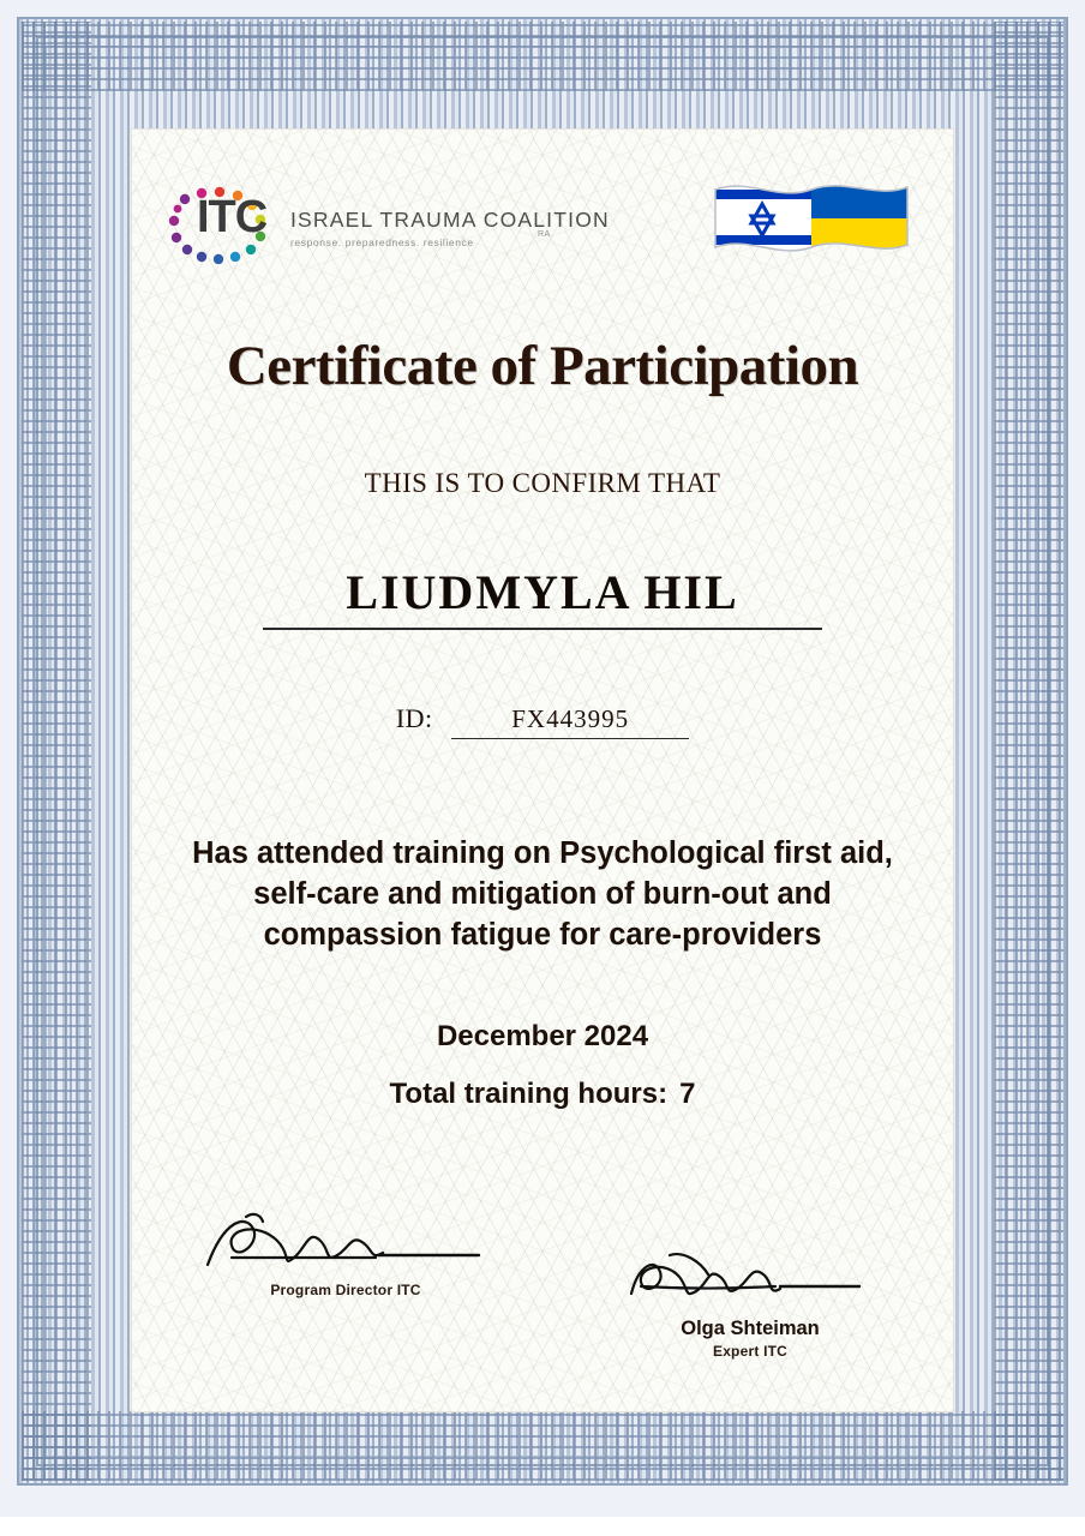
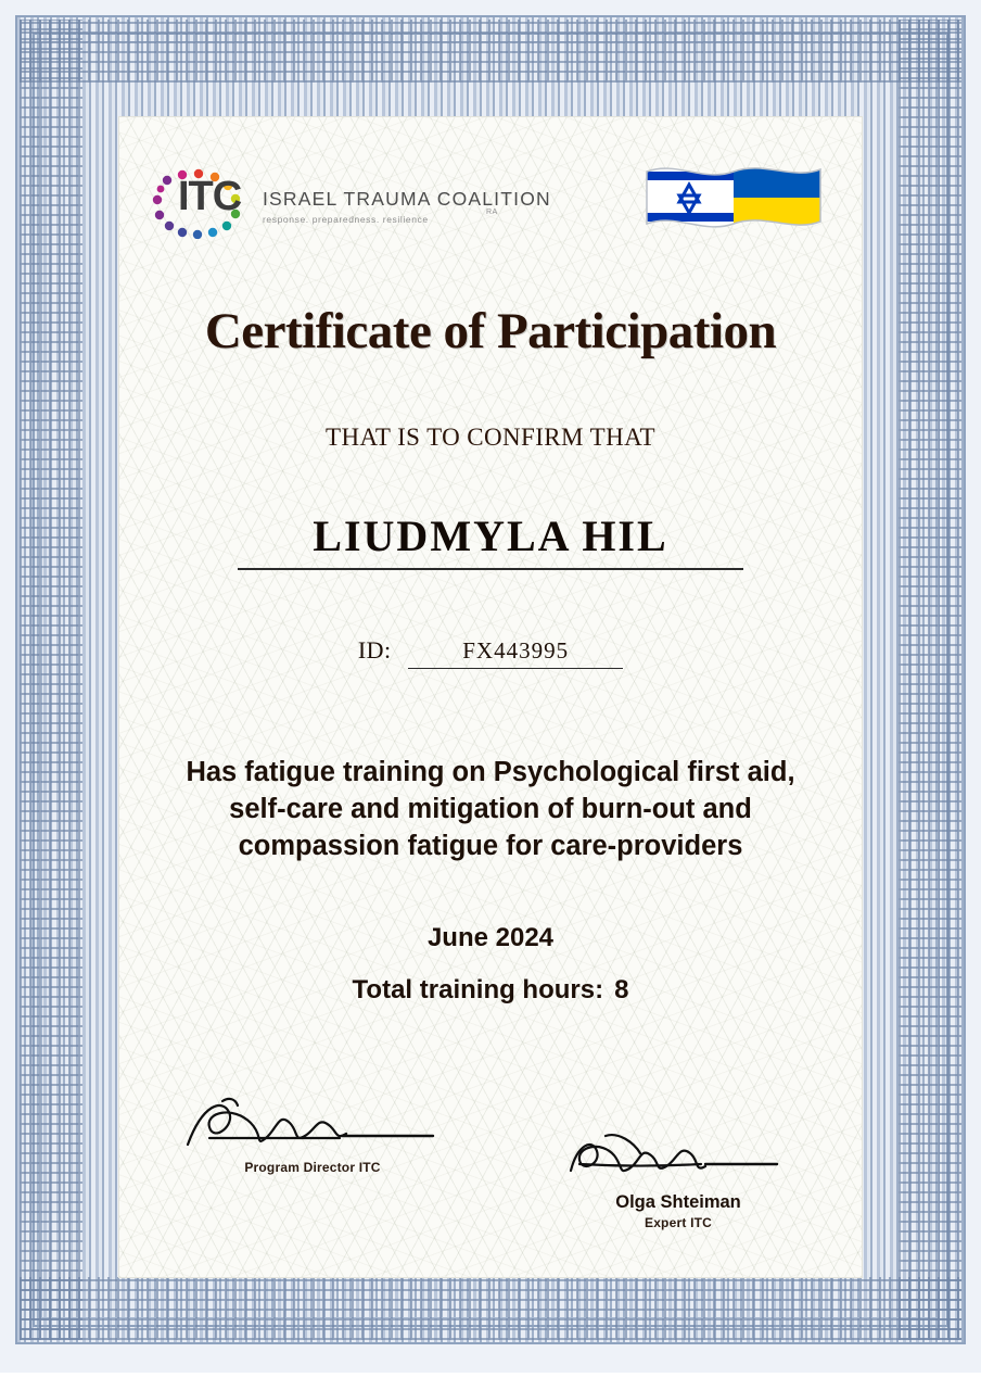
  ITC
  ISRAEL TRAUMA COALITION
  response. preparedness. resilience
  Certificate of Participation
- THIS IS TO CONFIRM THAT
+ THAT IS TO CONFIRM THAT
  LIUDMYLA HIL
  ID: FX443995
- Has attended training on Psychological first aid, self-care and mitigation of burn-out and compassion fatigue for care-providers
+ Has fatigue training on Psychological first aid, self-care and mitigation of burn-out and compassion fatigue for care-providers
- December 2024
+ June 2024
- Total training hours: 7
+ Total training hours: 8
  Program Director ITC
  Olga Shteiman
  Expert ITC
